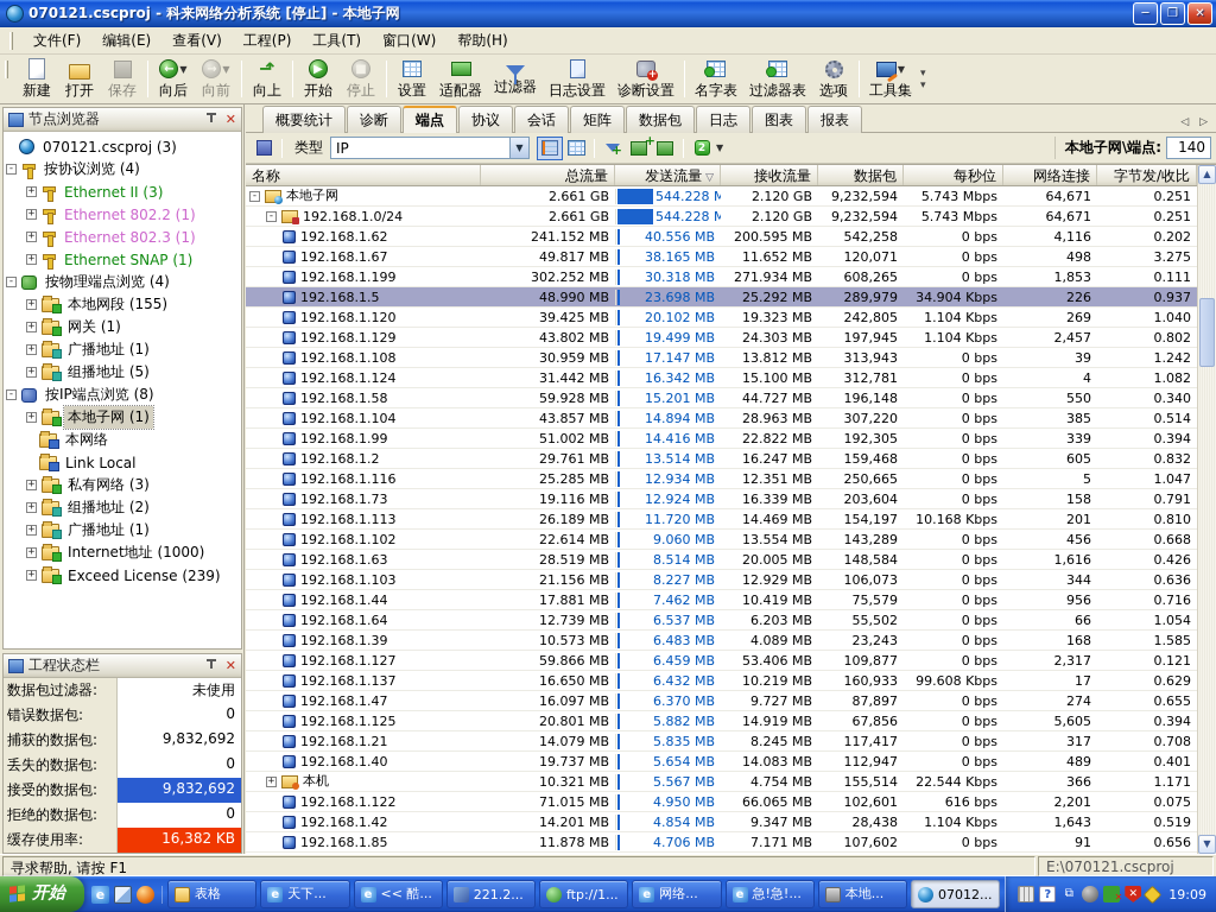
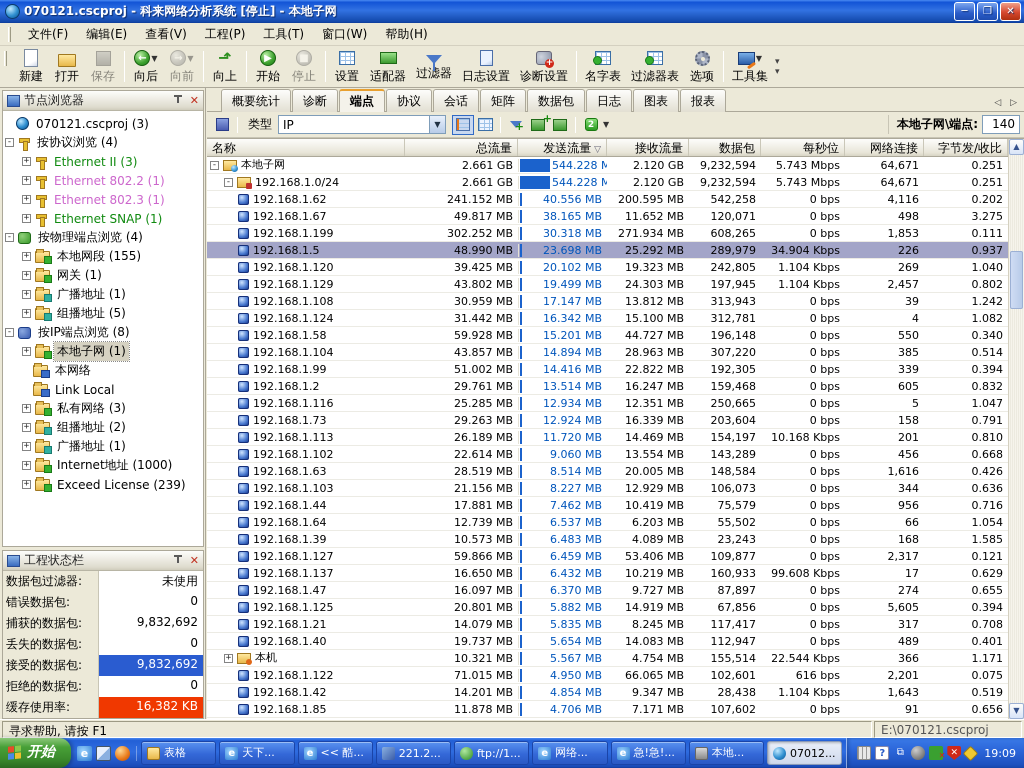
  070121.cscproj - 科来网络分析系统 [停止] - 本地子网
  ─
  ❐
  ✕
  文件(F)
  编辑(E)
  查看(V)
  工程(P)
  工具(T)
  窗口(W)
  帮助(H)
  新建
  打开
  保存
  ←
  ▼
  向后
  →
  ▼
  向前
  ⬏
  向上
  ▶
  开始
  ■
  停止
  设置
  适配器
  过滤器
  日志设置
  诊断设置
  名字表
  过滤器表
  选项
  ▼
  工具集
  ▾
  ▾
  节点浏览器
  ✕
  070121.cscproj (3)
  -
  按协议浏览 (4)
  +
  Ethernet II (3)
  +
  Ethernet 802.2 (1)
  +
  Ethernet 802.3 (1)
  +
  Ethernet SNAP (1)
  -
  按物理端点浏览 (4)
  +
  本地网段 (155)
  +
  网关 (1)
  +
  广播地址 (1)
  +
  组播地址 (5)
  -
  按IP端点浏览 (8)
  +
  本地子网 (1)
  本网络
  Link Local
  +
  私有网络 (3)
  +
  组播地址 (2)
  +
  广播地址 (1)
  +
  Internet地址 (1000)
  +
  Exceed License (239)
  工程状态栏
  ✕
  数据包过滤器:
  未使用
  错误数据包:
  0
  捕获的数据包:
  9,832,692
  丢失的数据包:
  0
  接受的数据包:
  9,832,692
  拒绝的数据包:
  0
  缓存使用率:
  16,382 KB
  概要统计
  诊断
  端点
  协议
  会话
  矩阵
  数据包
  日志
  图表
  报表
  ◁ ▷
  类型
  IP
  ▼
  2
  ▼
  本地子网\端点:
  140
  名称
  总流量
  发送流量 ▽
  接收流量
  数据包
  每秒位
  网络连接
  字节发/收比
  -
  本地子网
  2.661 GB
  544.228 M
  2.120 GB
  9,232,594
  5.743 Mbps
  64,671
  0.251
  -
  192.168.1.0/24
  2.661 GB
  544.228 M
  2.120 GB
  9,232,594
  5.743 Mbps
  64,671
  0.251
  192.168.1.62
  241.152 MB
  40.556 MB
  200.595 MB
  542,258
  0 bps
  4,116
  0.202
  192.168.1.67
  49.817 MB
  38.165 MB
  11.652 MB
  120,071
  0 bps
  498
  3.275
  192.168.1.199
  302.252 MB
  30.318 MB
  271.934 MB
  608,265
  0 bps
  1,853
  0.111
  192.168.1.5
  48.990 MB
  23.698 MB
  25.292 MB
  289,979
  34.904 Kbps
  226
  0.937
  192.168.1.120
  39.425 MB
  20.102 MB
  19.323 MB
  242,805
  1.104 Kbps
  269
  1.040
  192.168.1.129
  43.802 MB
  19.499 MB
  24.303 MB
  197,945
  1.104 Kbps
  2,457
  0.802
  192.168.1.108
  30.959 MB
  17.147 MB
  13.812 MB
  313,943
  0 bps
  39
  1.242
  192.168.1.124
  31.442 MB
  16.342 MB
  15.100 MB
  312,781
  0 bps
  4
  1.082
  192.168.1.58
  59.928 MB
  15.201 MB
  44.727 MB
  196,148
  0 bps
  550
  0.340
  192.168.1.104
  43.857 MB
  14.894 MB
  28.963 MB
  307,220
  0 bps
  385
  0.514
  192.168.1.99
  51.002 MB
  14.416 MB
  22.822 MB
  192,305
  0 bps
  339
  0.394
  192.168.1.2
  29.761 MB
  13.514 MB
  16.247 MB
  159,468
  0 bps
  605
  0.832
  192.168.1.116
  25.285 MB
  12.934 MB
  12.351 MB
  250,665
  0 bps
  5
  1.047
  192.168.1.73
- 19.116 MB
+ 29.263 MB
  12.924 MB
  16.339 MB
  203,604
  0 bps
  158
  0.791
  192.168.1.113
  26.189 MB
  11.720 MB
  14.469 MB
  154,197
  10.168 Kbps
  201
  0.810
  192.168.1.102
  22.614 MB
  9.060 MB
  13.554 MB
  143,289
  0 bps
  456
  0.668
  192.168.1.63
  28.519 MB
  8.514 MB
  20.005 MB
  148,584
  0 bps
  1,616
  0.426
  192.168.1.103
  21.156 MB
  8.227 MB
  12.929 MB
  106,073
  0 bps
  344
  0.636
  192.168.1.44
  17.881 MB
  7.462 MB
  10.419 MB
  75,579
  0 bps
  956
  0.716
  192.168.1.64
  12.739 MB
  6.537 MB
  6.203 MB
  55,502
  0 bps
  66
  1.054
  192.168.1.39
  10.573 MB
  6.483 MB
  4.089 MB
  23,243
  0 bps
  168
  1.585
  192.168.1.127
  59.866 MB
  6.459 MB
  53.406 MB
  109,877
  0 bps
  2,317
  0.121
  192.168.1.137
  16.650 MB
  6.432 MB
  10.219 MB
  160,933
  99.608 Kbps
  17
  0.629
  192.168.1.47
  16.097 MB
  6.370 MB
  9.727 MB
  87,897
  0 bps
  274
  0.655
  192.168.1.125
  20.801 MB
  5.882 MB
  14.919 MB
  67,856
  0 bps
  5,605
  0.394
  192.168.1.21
  14.079 MB
  5.835 MB
  8.245 MB
  117,417
  0 bps
  317
  0.708
  192.168.1.40
  19.737 MB
  5.654 MB
  14.083 MB
  112,947
  0 bps
  489
  0.401
  +
  本机
  10.321 MB
  5.567 MB
  4.754 MB
  155,514
  22.544 Kbps
  366
  1.171
  192.168.1.122
  71.015 MB
  4.950 MB
  66.065 MB
  102,601
  616 bps
  2,201
  0.075
  192.168.1.42
  14.201 MB
  4.854 MB
  9.347 MB
  28,438
  1.104 Kbps
  1,643
  0.519
  192.168.1.85
  11.878 MB
  4.706 MB
  7.171 MB
  107,602
  0 bps
  91
  0.656
  ▲
  ▼
  寻求帮助, 请按 F1
  E:\070121.cscproj
  开始
  e
  表格
  e
  天下...
  e
  << 酷...
  221.2...
  ftp://1...
  e
  网络...
  e
  急!急!...
  本地...
  07012...
  ?
  ⧉
  ✕
  19:09
